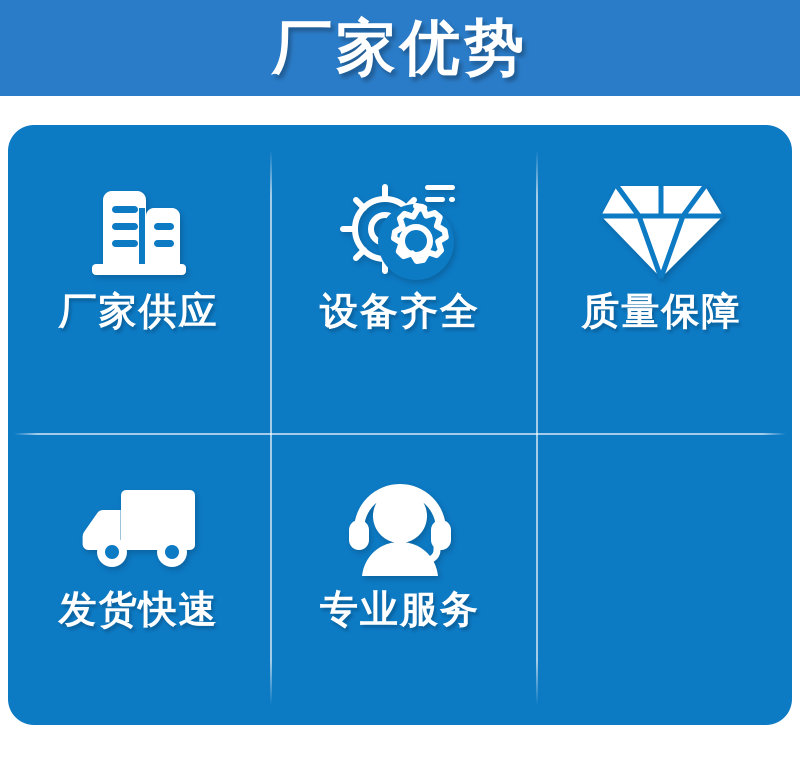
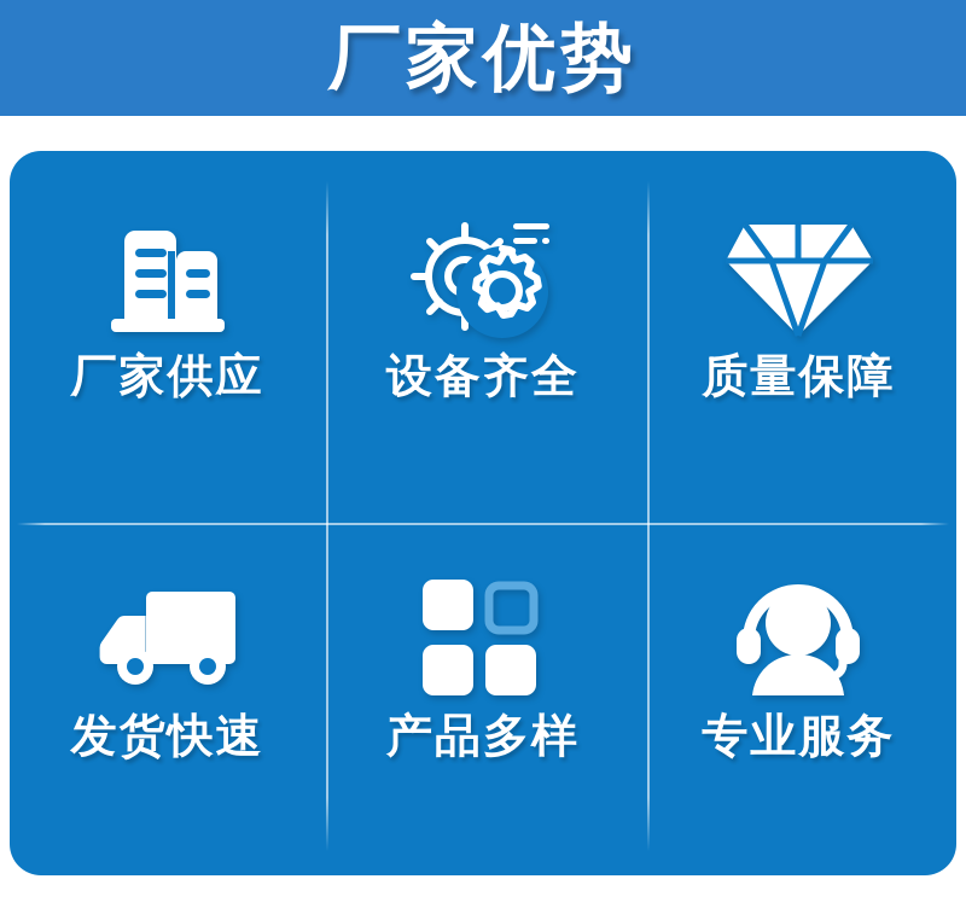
  厂家优势
  厂家供应
  设备齐全
  质量保障
  发货快速
+ 产品多样
  专业服务
